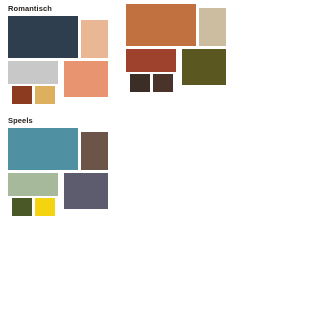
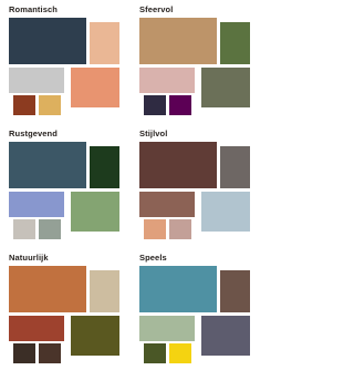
  Romantisch
+ Sfeervol
+ Rustgevend
+ Stijlvol
+ Natuurlijk
  Speels
